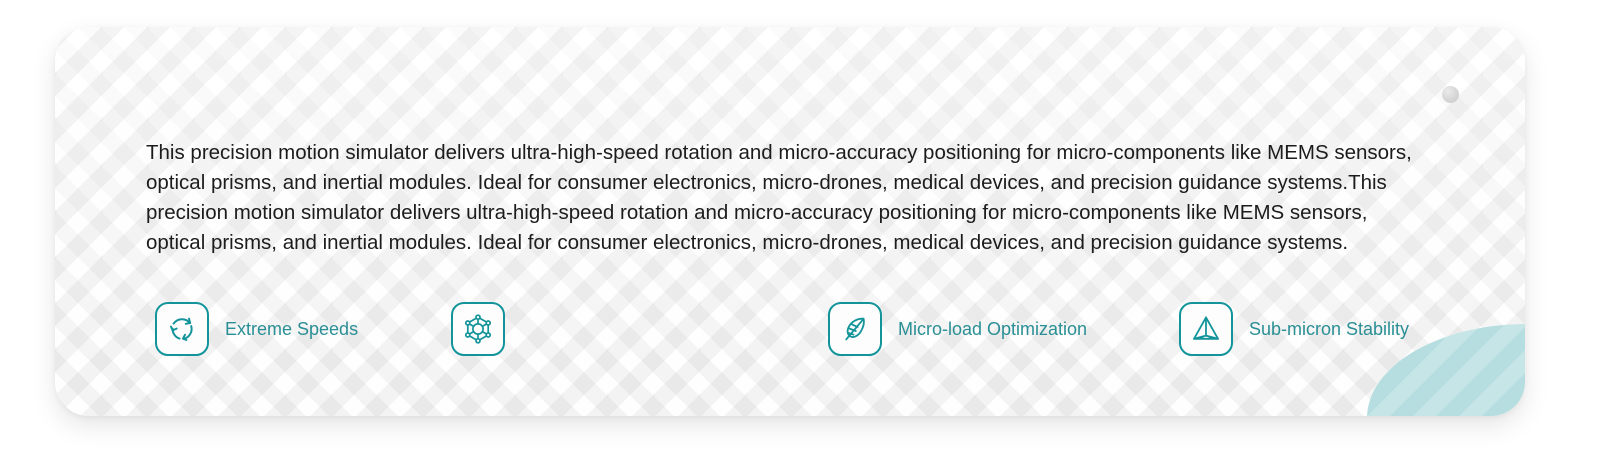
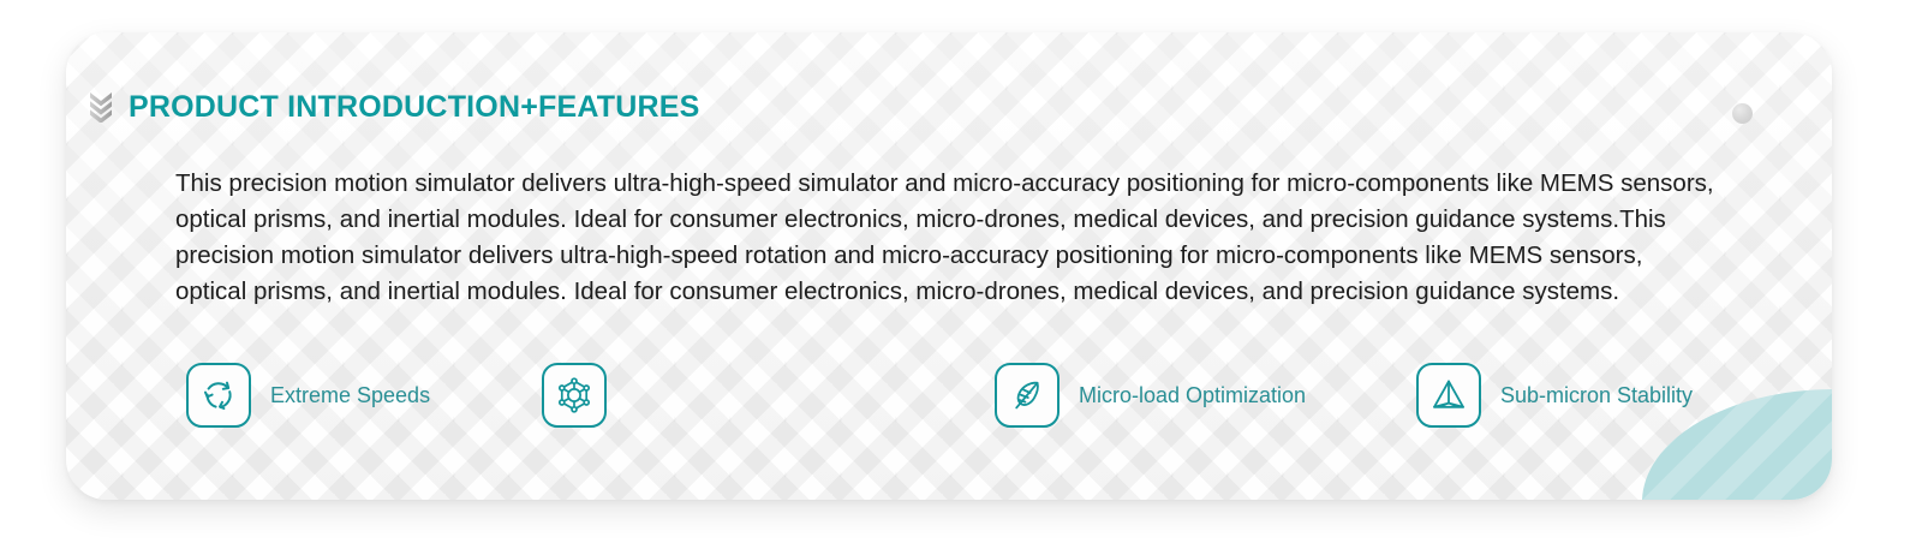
+ PRODUCT INTRODUCTION+FEATURES
- This precision motion simulator delivers ultra-high-speed rotation and micro-accuracy positioning for micro-components like MEMS sensors, optical prisms, and inertial modules. Ideal for consumer electronics, micro-drones, medical devices, and precision guidance systems.This precision motion simulator delivers ultra-high-speed rotation and micro-accuracy positioning for micro-components like MEMS sensors, optical prisms, and inertial modules. Ideal for consumer electronics, micro-drones, medical devices, and precision guidance systems.
+ This precision motion simulator delivers ultra-high-speed simulator and micro-accuracy positioning for micro-components like MEMS sensors, optical prisms, and inertial modules. Ideal for consumer electronics, micro-drones, medical devices, and precision guidance systems.This precision motion simulator delivers ultra-high-speed rotation and micro-accuracy positioning for micro-components like MEMS sensors, optical prisms, and inertial modules. Ideal for consumer electronics, micro-drones, medical devices, and precision guidance systems.
  Extreme Speeds
  Micro-load Optimization
  Sub-micron Stability
